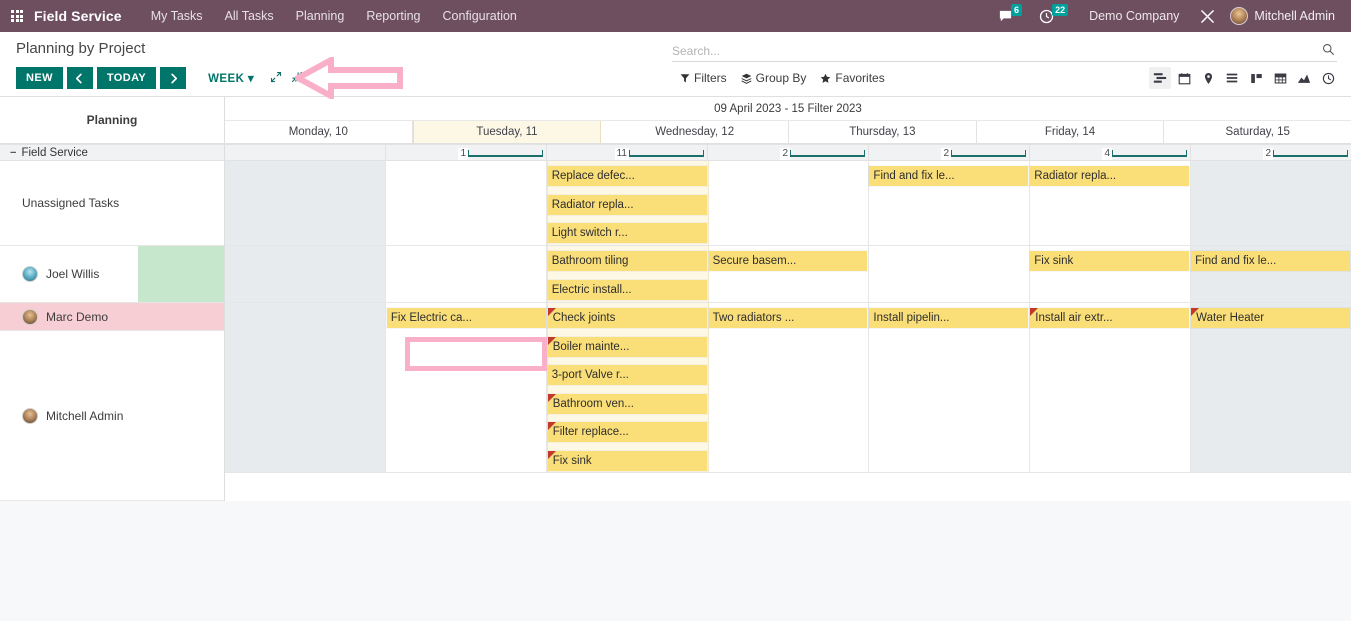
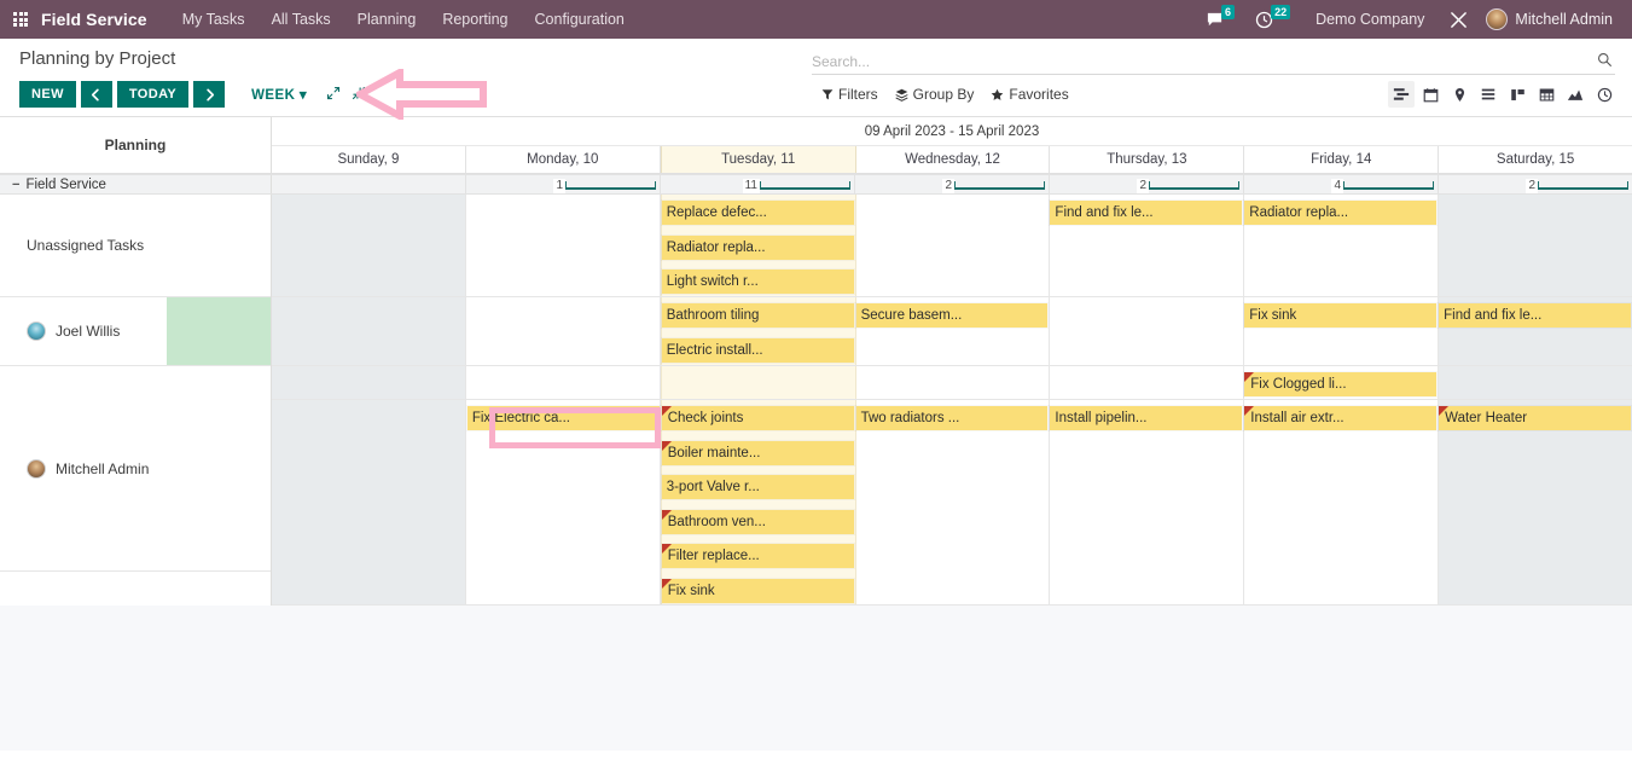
  Field Service
  My Tasks
  All Tasks
  Planning
  Reporting
  Configuration
  6
  22
  Demo Company
  Mitchell Admin
  Planning by Project
  Search...
  NEW
  TODAY
  WEEK ▾
  Filters
  Group By
  Favorites
  Planning
- 09 April 2023 - 15 Filter 2023
+ 09 April 2023 - 15 April 2023
+ Sunday, 9
  Monday, 10
  Tuesday, 11
  Wednesday, 12
  Thursday, 13
  Friday, 14
  Saturday, 15
  −
  Field Service
  1
  11
  2
  2
  4
  2
  Unassigned Tasks
  Joel Willis
- Marc Demo
  Mitchell Admin
  Replace defec...
  Radiator repla...
  Light switch r...
  Find and fix le...
  Radiator repla...
  Bathroom tiling
  Electric install...
  Secure basem...
  Fix sink
  Find and fix le...
+ Fix Clogged li...
  Fix Electric ca...
  Check joints
  Boiler mainte...
  3-port Valve r...
  Bathroom ven...
  Filter replace...
  Fix sink
  Two radiators ...
  Install pipelin...
  Install air extr...
  Water Heater
